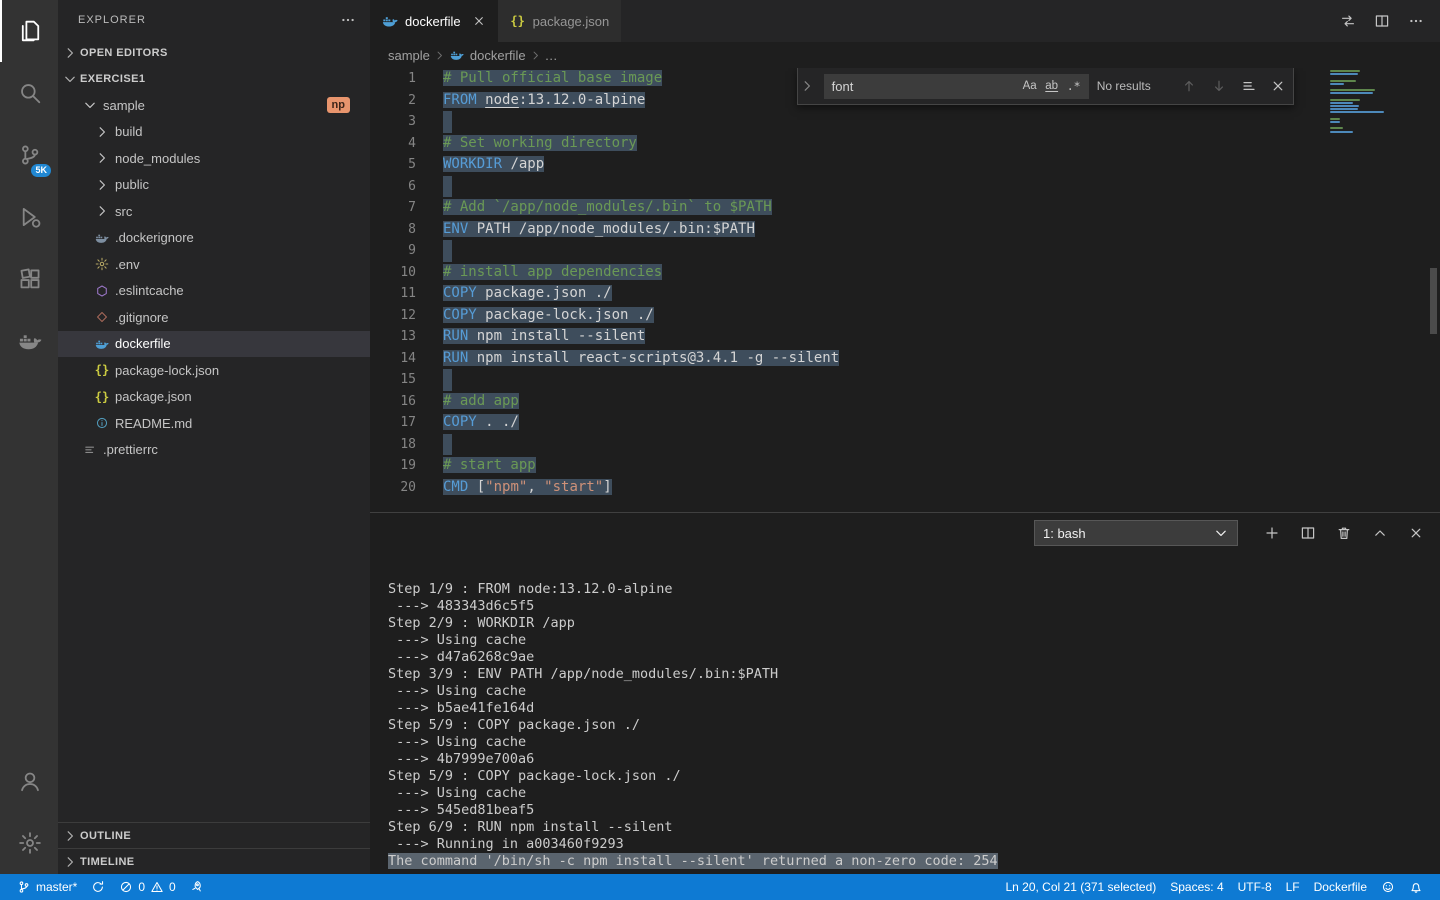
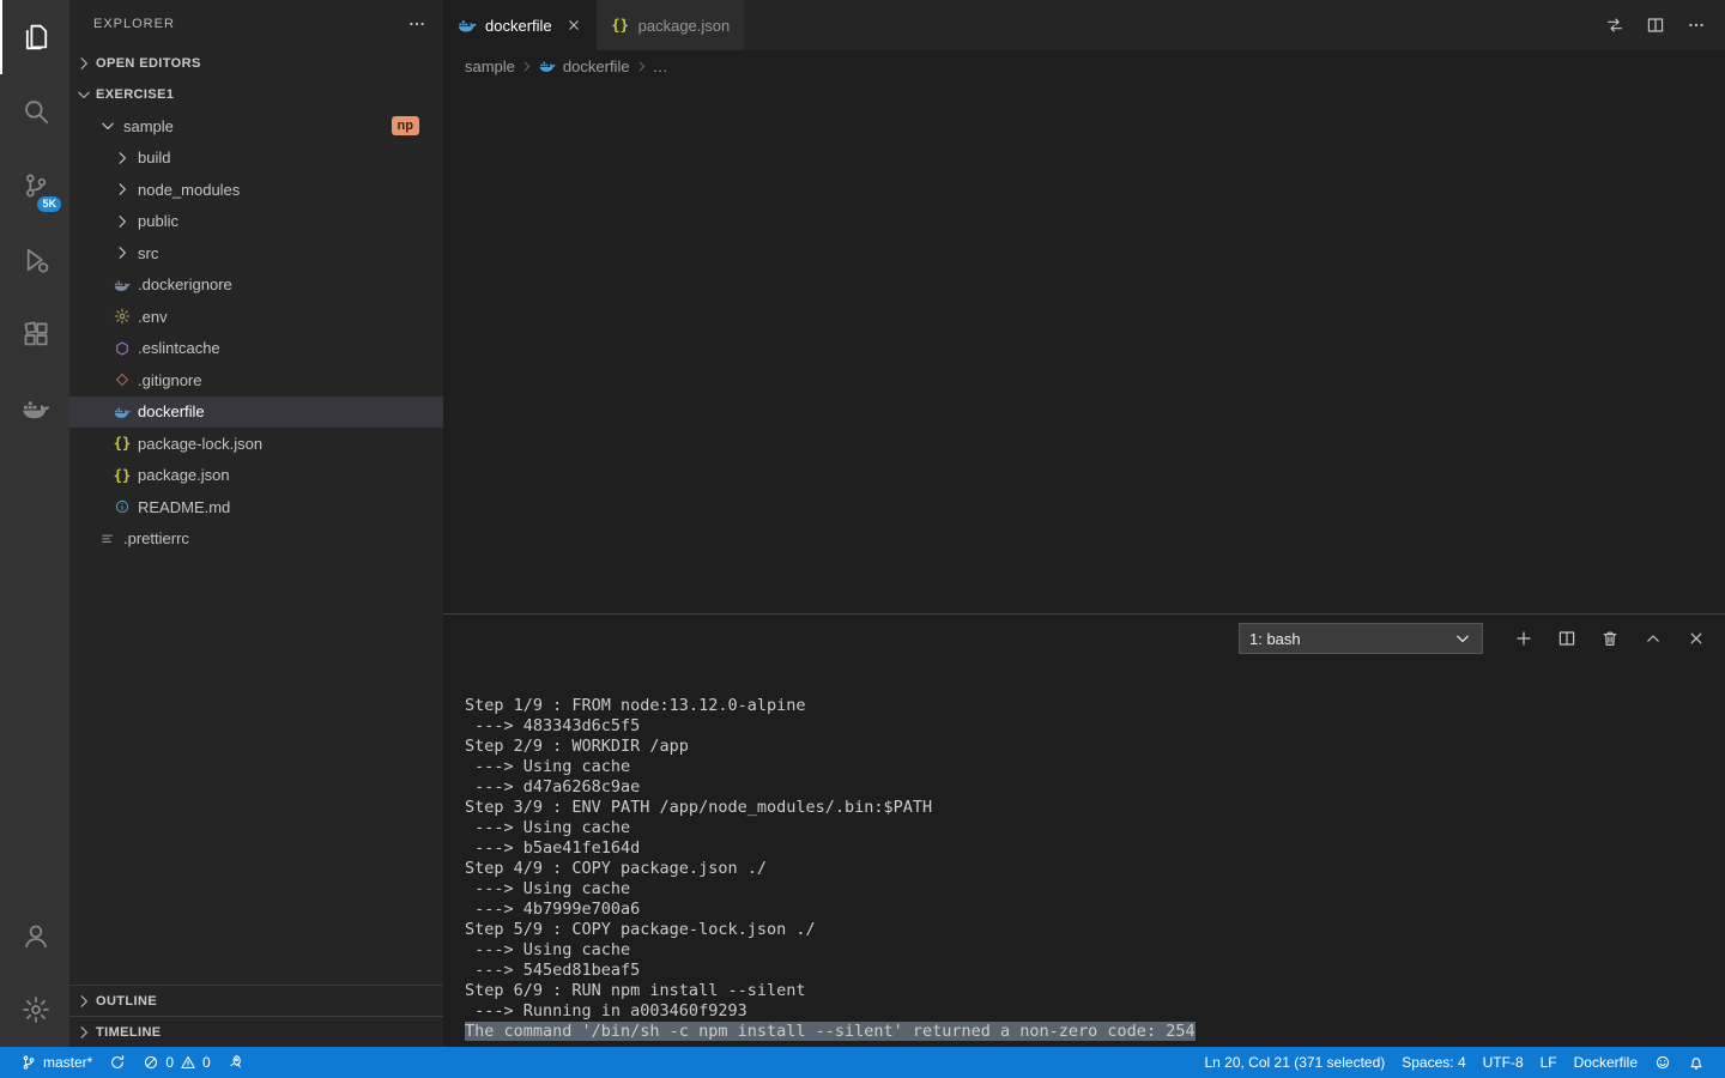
  5K
  EXPLORER
  OPEN EDITORS
  EXERCISE1
  sample
  np
  build
  node_modules
  public
  src
  .dockerignore
  .env
  .eslintcache
  .gitignore
  dockerfile
  {}
  package-lock.json
  {}
  package.json
  README.md
  .prettierrc
  OUTLINE
  TIMELINE
  dockerfile
  {}
  package.json
  sample
  dockerfile
  …
- 1
- # Pull official base image
- 2
- FROM node:13.12.0-alpine
- 3
- 4
- # Set working directory
- 5
- WORKDIR /app
- 6
- 7
- # Add `/app/node_modules/.bin` to $PATH
- 8
- ENV PATH /app/node_modules/.bin:$PATH
- 9
- 10
- # install app dependencies
- 11
- COPY package.json ./
- 12
- COPY package-lock.json ./
- 13
- RUN npm install --silent
- 14
- RUN npm install react-scripts@3.4.1 -g --silent
- 15
- 16
- # add app
- 17
- COPY . ./
- 18
- 19
- # start app
- 20
- CMD ["npm", "start"]
- font
- Aa
- ab
- .*
- No results
  1: bash
  Step 1/9 : FROM node:13.12.0-alpine
  ---> 483343d6c5f5
  Step 2/9 : WORKDIR /app
  ---> Using cache
  ---> d47a6268c9ae
  Step 3/9 : ENV PATH /app/node_modules/.bin:$PATH
  ---> Using cache
  ---> b5ae41fe164d
- Step 5/9 : COPY package.json ./
+ Step 4/9 : COPY package.json ./
  ---> Using cache
  ---> 4b7999e700a6
  Step 5/9 : COPY package-lock.json ./
  ---> Using cache
  ---> 545ed81beaf5
  Step 6/9 : RUN npm install --silent
  ---> Running in a003460f9293
  The command '/bin/sh -c npm install --silent' returned a non-zero code: 254
  master*
  0
  0
  Ln 20, Col 21 (371 selected)
  Spaces: 4
  UTF-8
  LF
  Dockerfile
